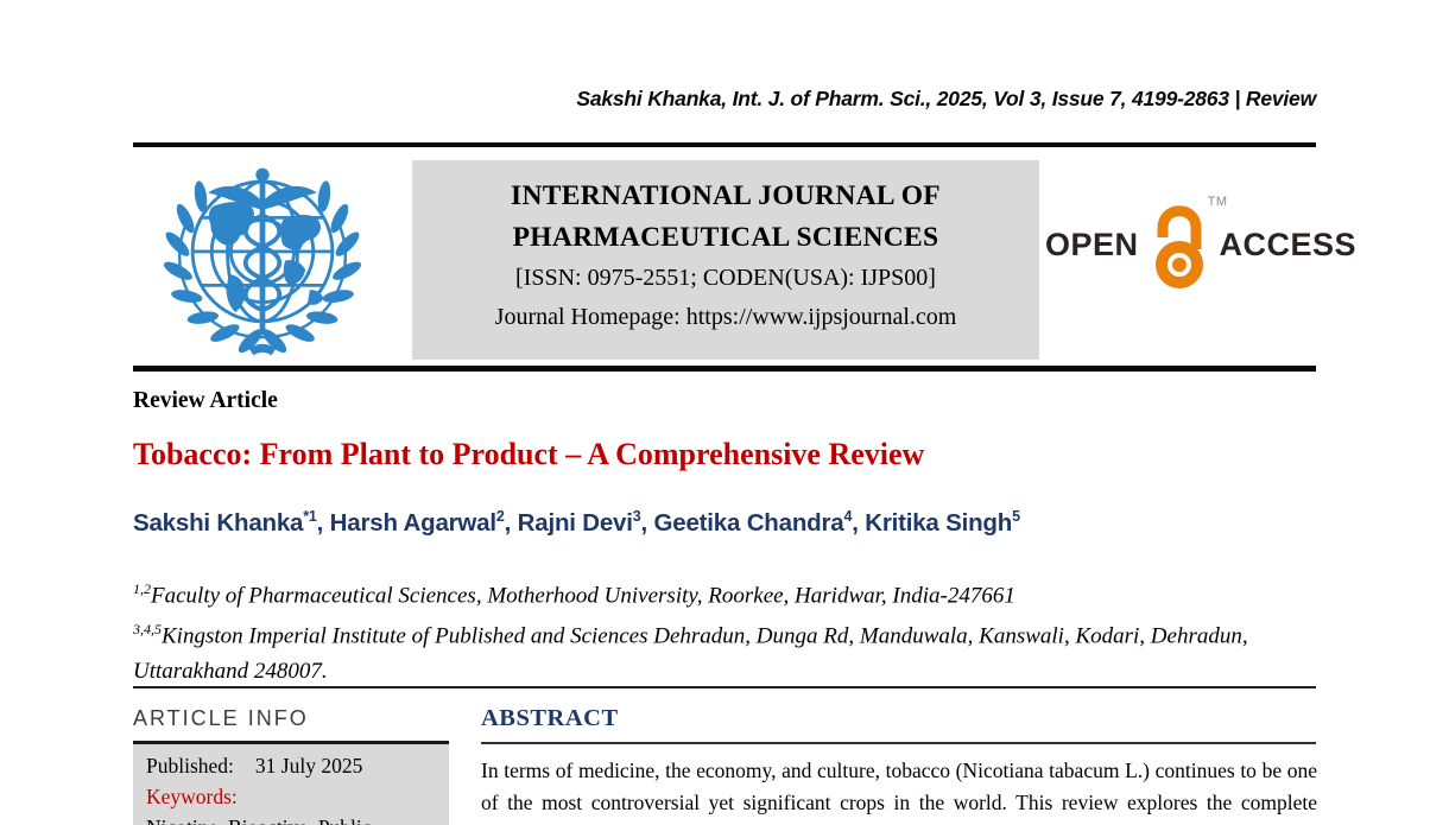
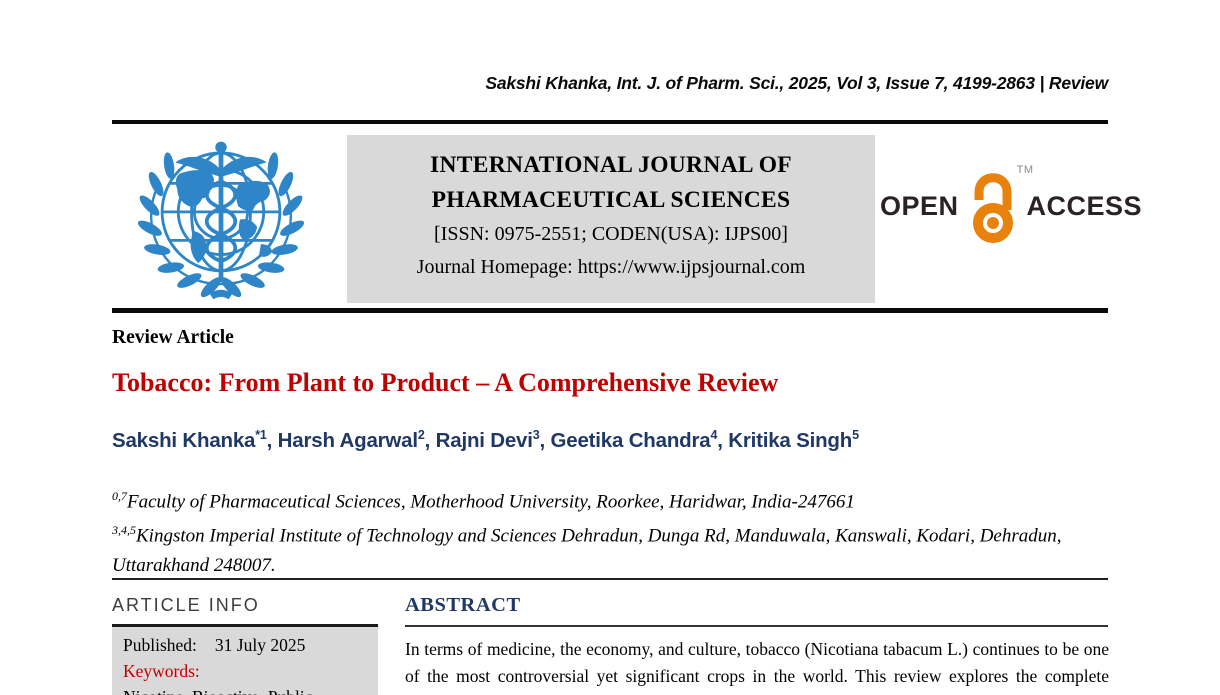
  Sakshi Khanka, Int. J. of Pharm. Sci., 2025, Vol 3, Issue 7, 4199-2863 | Review
  INTERNATIONAL JOURNAL OF
  PHARMACEUTICAL SCIENCES
  [ISSN: 0975-2551; CODEN(USA): IJPS00]
  Journal Homepage: https://www.ijpsjournal.com
  OPEN
  TM
  ACCESS
  Review Article
  Tobacco: From Plant to Product – A Comprehensive Review
  Sakshi Khanka*1, Harsh Agarwal2, Rajni Devi3, Geetika Chandra4, Kritika Singh5
- 1,2Faculty of Pharmaceutical Sciences, Motherhood University, Roorkee, Haridwar, India-247661
+ 0,7Faculty of Pharmaceutical Sciences, Motherhood University, Roorkee, Haridwar, India-247661
- 3,4,5Kingston Imperial Institute of Published and Sciences Dehradun, Dunga Rd, Manduwala, Kanswali, Kodari, Dehradun, Uttarakhand 248007.
+ 3,4,5Kingston Imperial Institute of Technology and Sciences Dehradun, Dunga Rd, Manduwala, Kanswali, Kodari, Dehradun, Uttarakhand 248007.
  ARTICLE INFO
  Published: 31 July 2025
  Keywords:
  ABSTRACT
  In terms of medicine, the economy, and culture, tobacco (Nicotiana tabacum L.) continues to be one of the most controversial yet significant crops in the world. This review explores the complete
